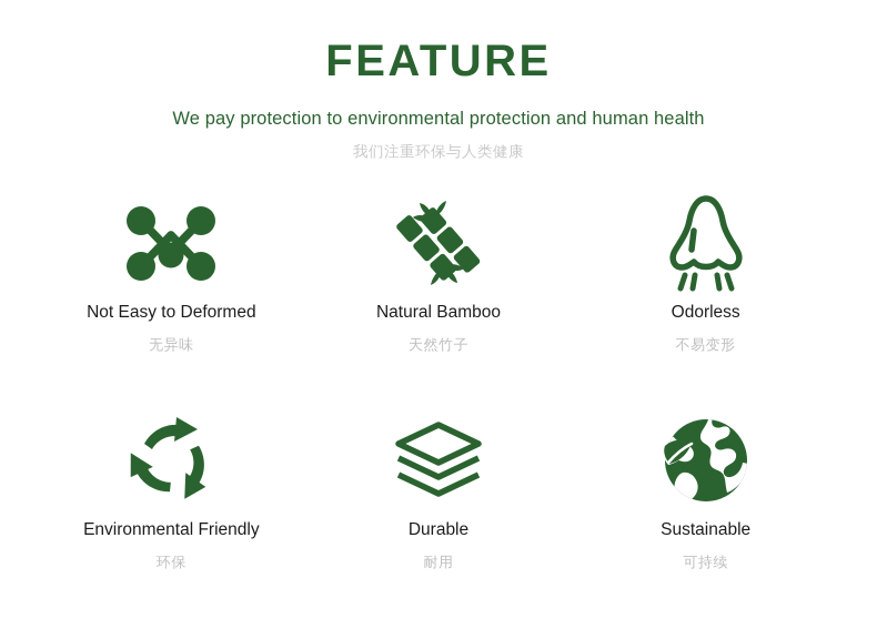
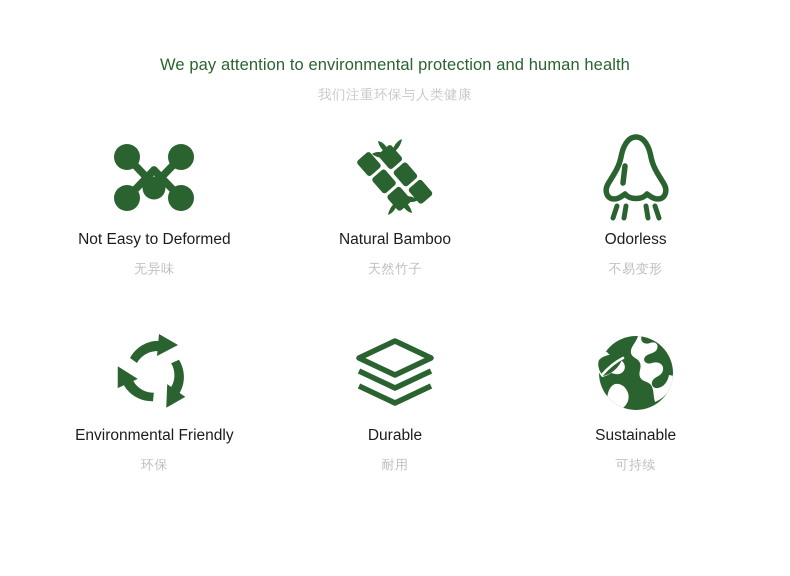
- FEATURE
- We pay protection to environmental protection and human health
+ We pay attention to environmental protection and human health
  我们注重环保与人类健康
  Not Easy to Deformed
  无异味
  Natural Bamboo
  天然竹子
  Odorless
  不易变形
  Environmental Friendly
  环保
  Durable
  耐用
  Sustainable
  可持续
